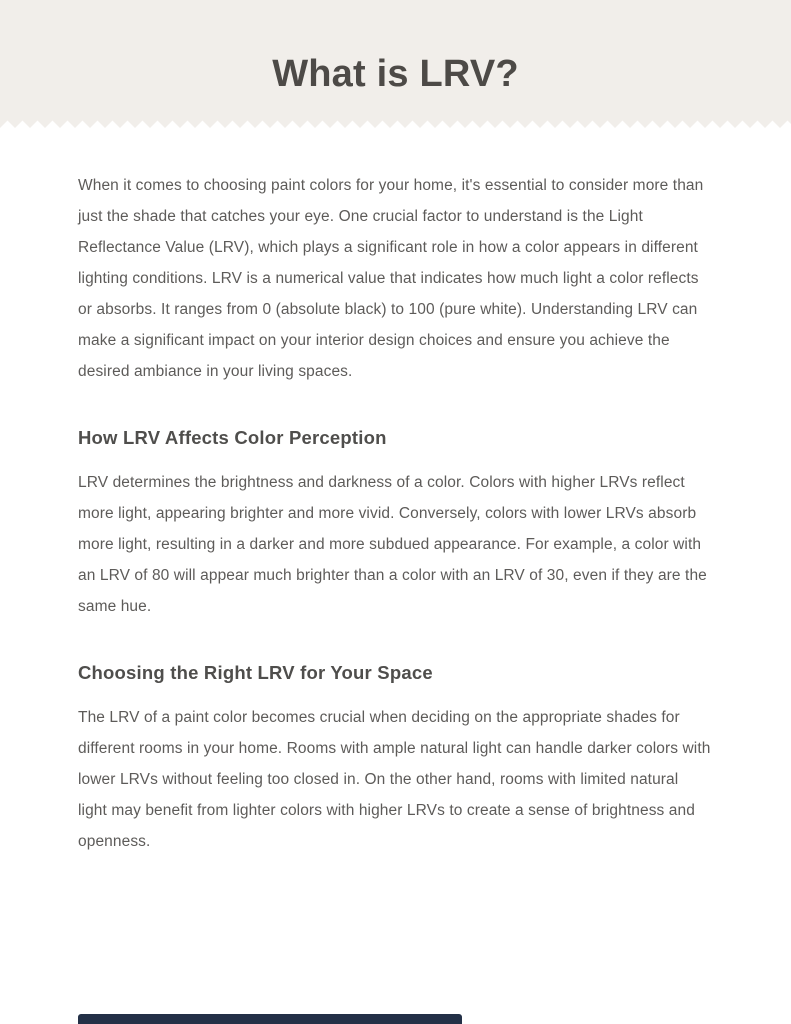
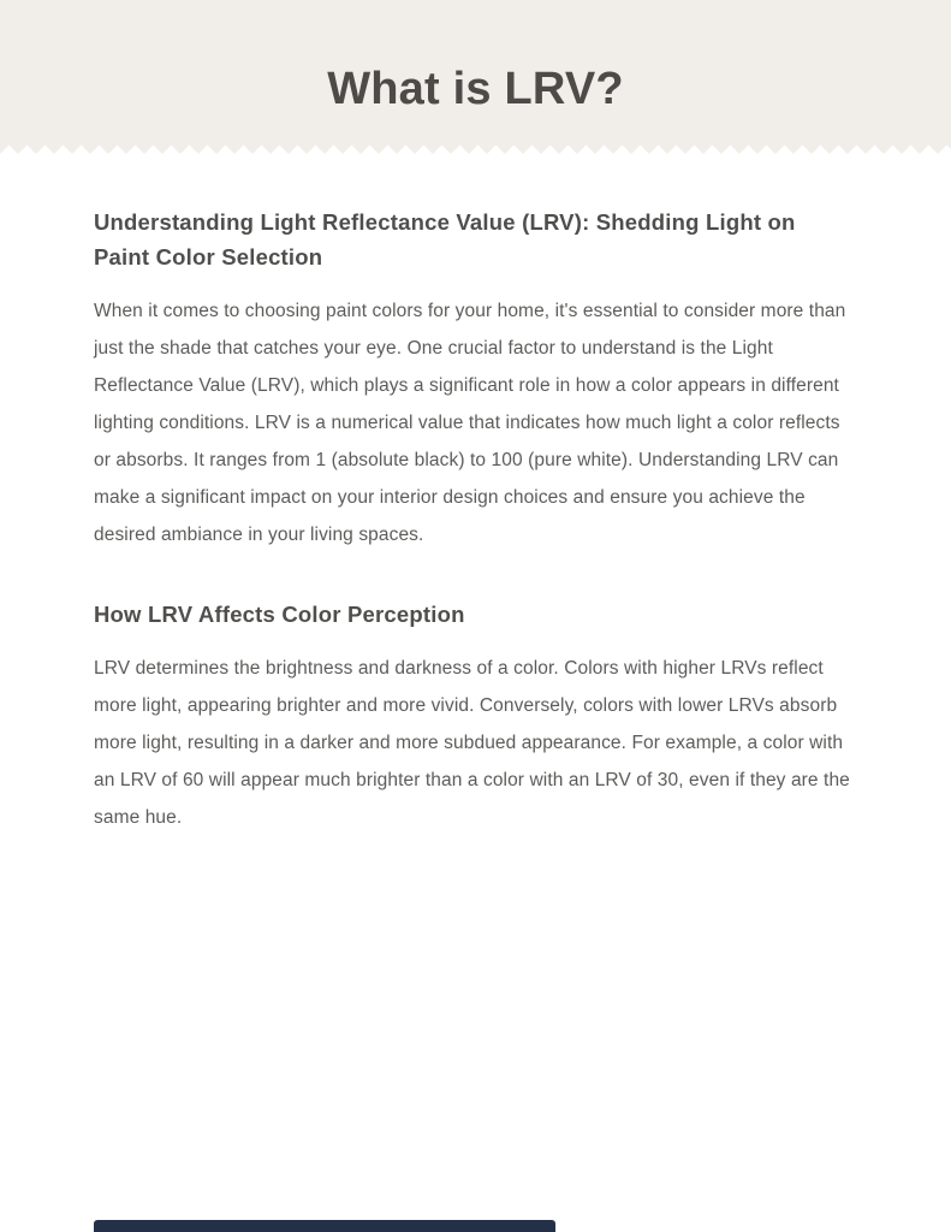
  What is LRV?
+ Understanding Light Reflectance Value (LRV): Shedding Light on Paint Color Selection
- When it comes to choosing paint colors for your home, it's essential to consider more than just the shade that catches your eye. One crucial factor to understand is the Light Reflectance Value (LRV), which plays a significant role in how a color appears in different lighting conditions. LRV is a numerical value that indicates how much light a color reflects or absorbs. It ranges from 0 (absolute black) to 100 (pure white). Understanding LRV can make a significant impact on your interior design choices and ensure you achieve the desired ambiance in your living spaces.
+ When it comes to choosing paint colors for your home, it's essential to consider more than just the shade that catches your eye. One crucial factor to understand is the Light Reflectance Value (LRV), which plays a significant role in how a color appears in different lighting conditions. LRV is a numerical value that indicates how much light a color reflects or absorbs. It ranges from 1 (absolute black) to 100 (pure white). Understanding LRV can make a significant impact on your interior design choices and ensure you achieve the desired ambiance in your living spaces.
  How LRV Affects Color Perception
- LRV determines the brightness and darkness of a color. Colors with higher LRVs reflect more light, appearing brighter and more vivid. Conversely, colors with lower LRVs absorb more light, resulting in a darker and more subdued appearance. For example, a color with an LRV of 80 will appear much brighter than a color with an LRV of 30, even if they are the same hue.
+ LRV determines the brightness and darkness of a color. Colors with higher LRVs reflect more light, appearing brighter and more vivid. Conversely, colors with lower LRVs absorb more light, resulting in a darker and more subdued appearance. For example, a color with an LRV of 60 will appear much brighter than a color with an LRV of 30, even if they are the same hue.
- Choosing the Right LRV for Your Space
- The LRV of a paint color becomes crucial when deciding on the appropriate shades for different rooms in your home. Rooms with ample natural light can handle darker colors with lower LRVs without feeling too closed in. On the other hand, rooms with limited natural light may benefit from lighter colors with higher LRVs to create a sense of brightness and openness.
